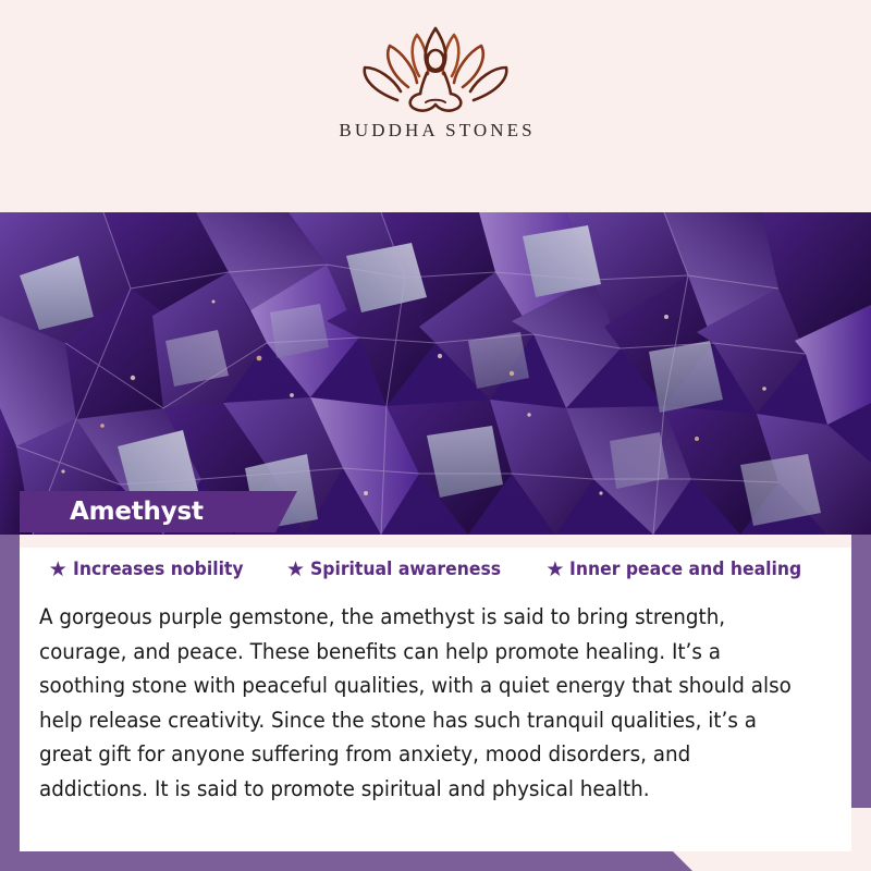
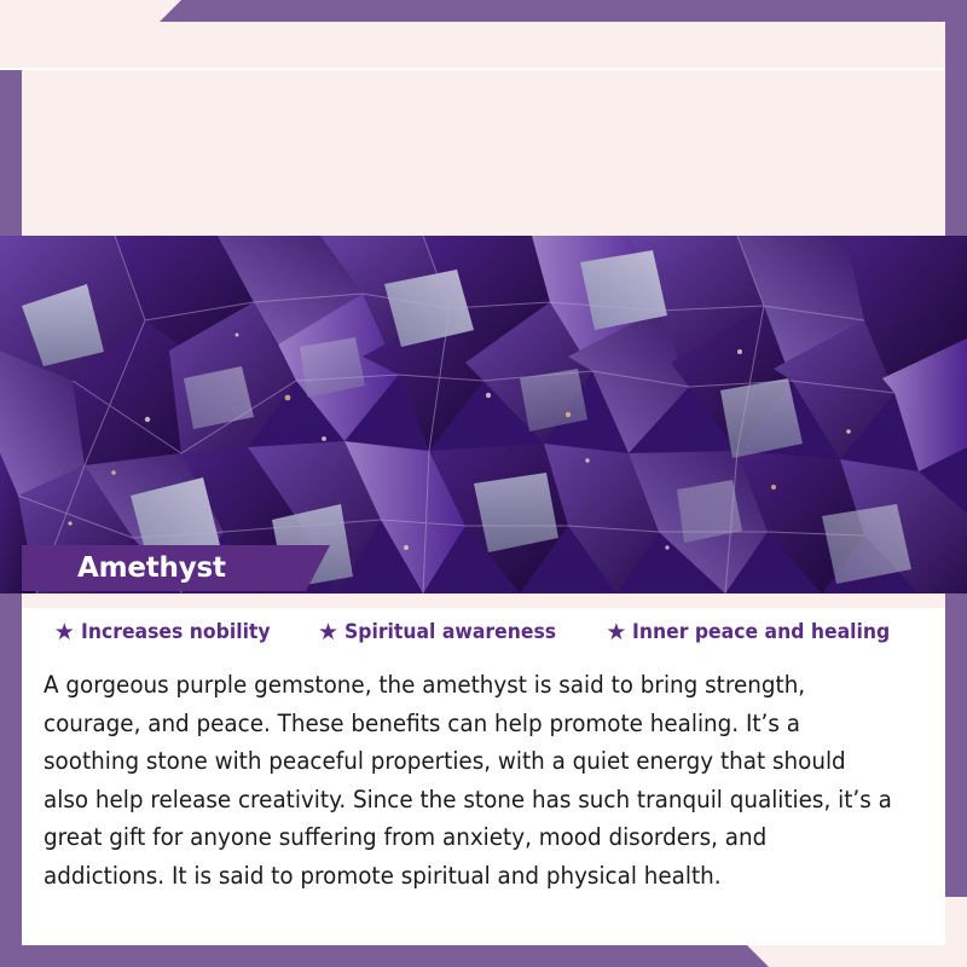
- BUDDHA STONES
  Amethyst
  ★
  Increases nobility
  ★
  Spiritual awareness
  ★
  Inner peace and healing
- A gorgeous purple gemstone, the amethyst is said to bring strength, courage, and peace. These benefits can help promote healing. It’s a soothing stone with peaceful qualities, with a quiet energy that should also help release creativity. Since the stone has such tranquil qualities, it’s a great gift for anyone suffering from anxiety, mood disorders, and addictions. It is said to promote spiritual and physical health.
+ A gorgeous purple gemstone, the amethyst is said to bring strength, courage, and peace. These benefits can help promote healing. It’s a soothing stone with peaceful properties, with a quiet energy that should also help release creativity. Since the stone has such tranquil qualities, it’s a great gift for anyone suffering from anxiety, mood disorders, and addictions. It is said to promote spiritual and physical health.
